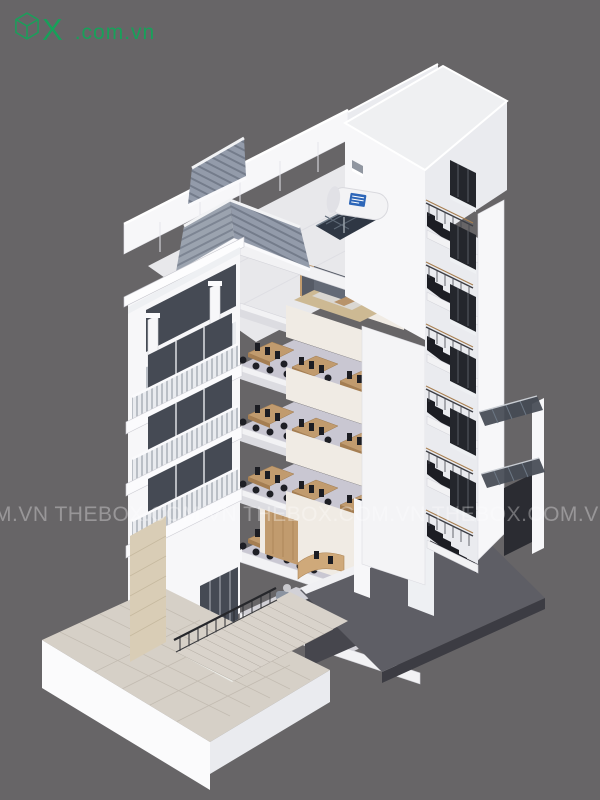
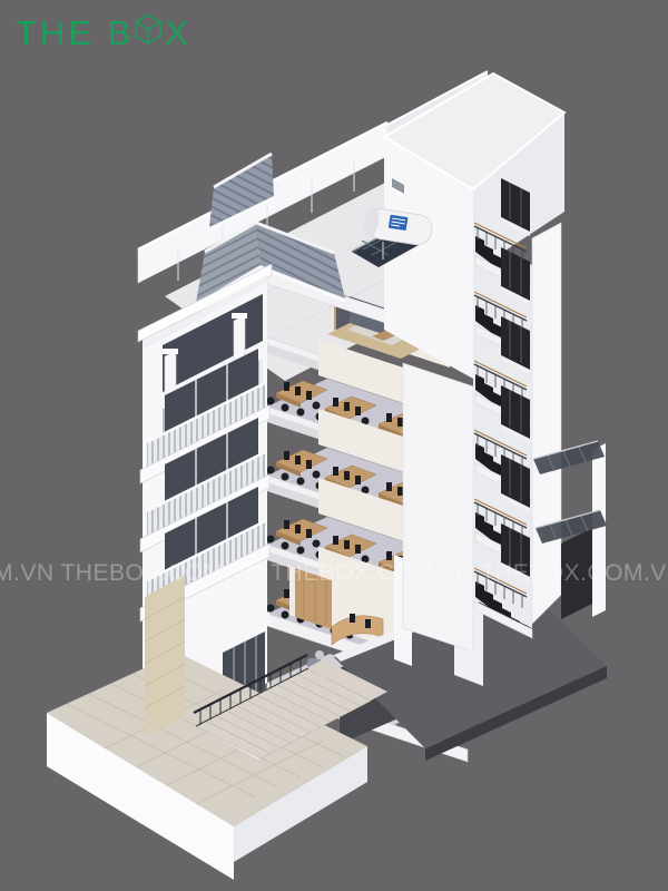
+ THE B
  X
- .com.vn
  M.VN THEBOX.COM.VN THEBOX.COM.VN THEBOX.COM.V
